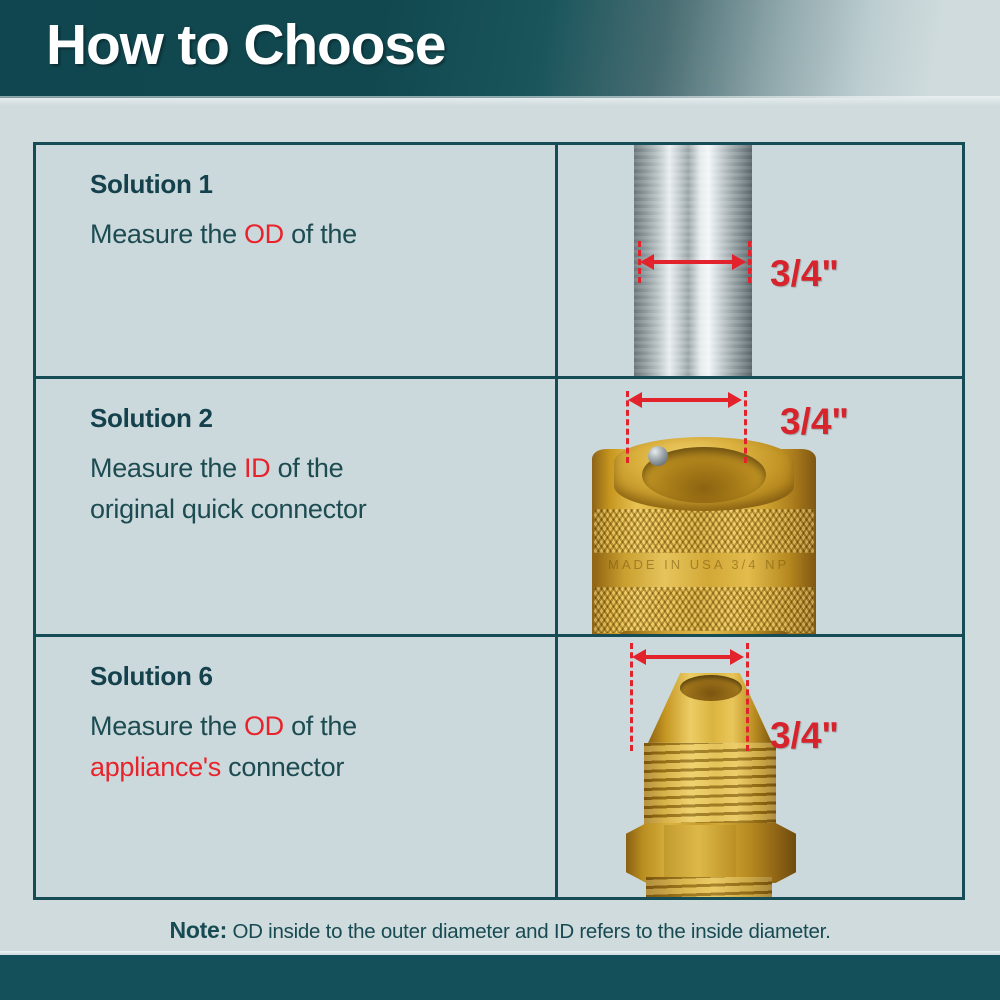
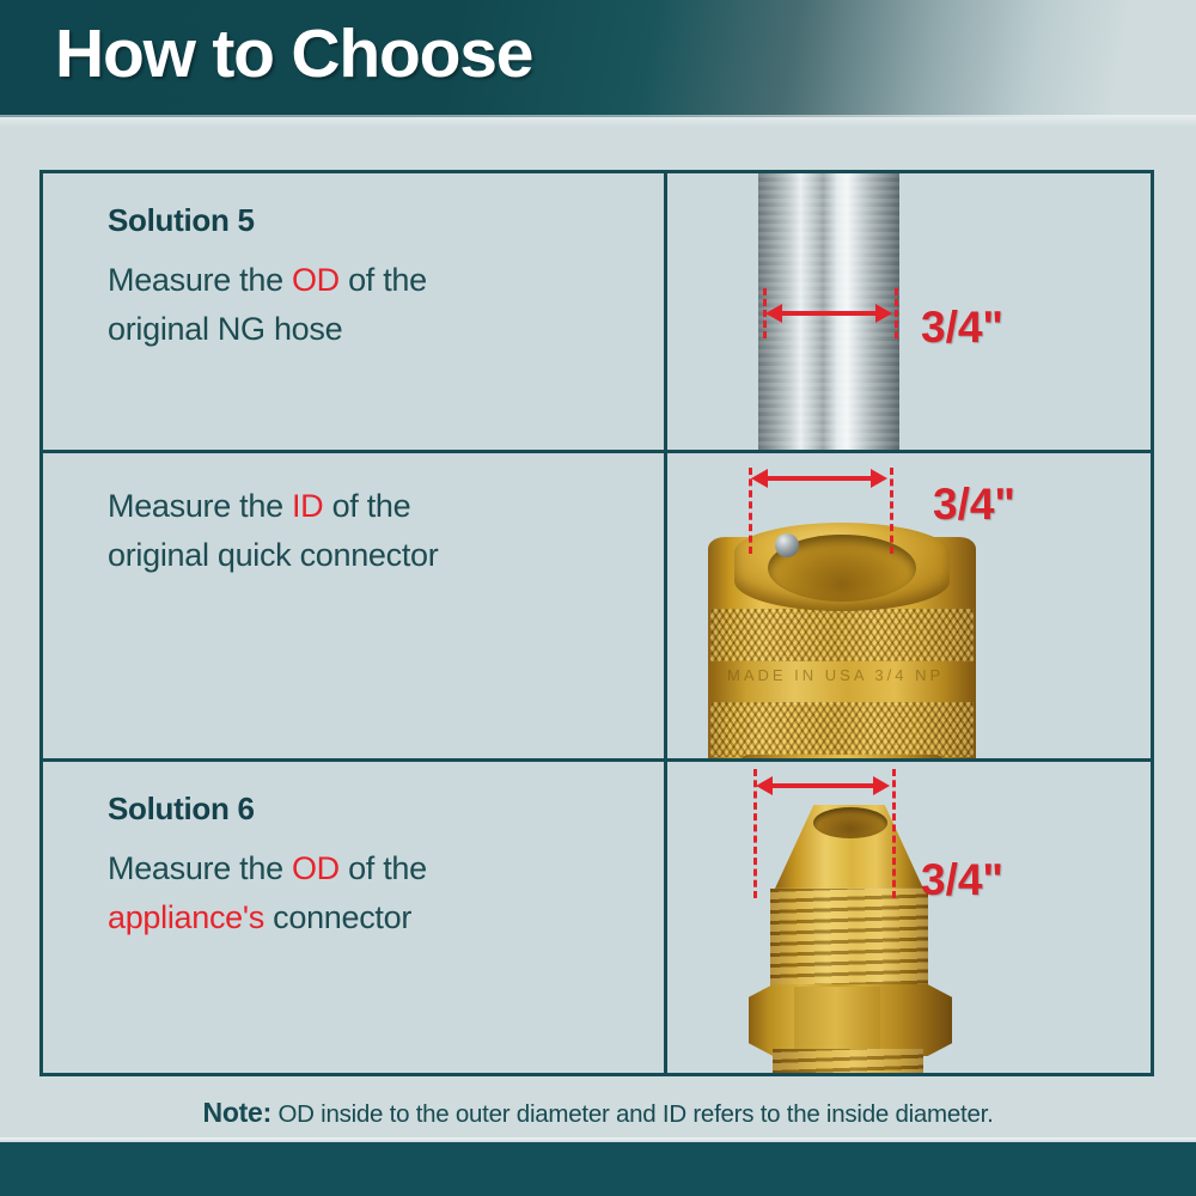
  How to Choose
- Solution 1
+ Solution 5
  Measure the OD of the
+ original NG hose
  3/4"
- Solution 2
  Measure the ID of the
  original quick connector
  MADE IN USA 3/4 NP
  3/4"
  Solution 6
  Measure the OD of the
  appliance's connector
  3/4"
  Note: OD inside to the outer diameter and ID refers to the inside diameter.
